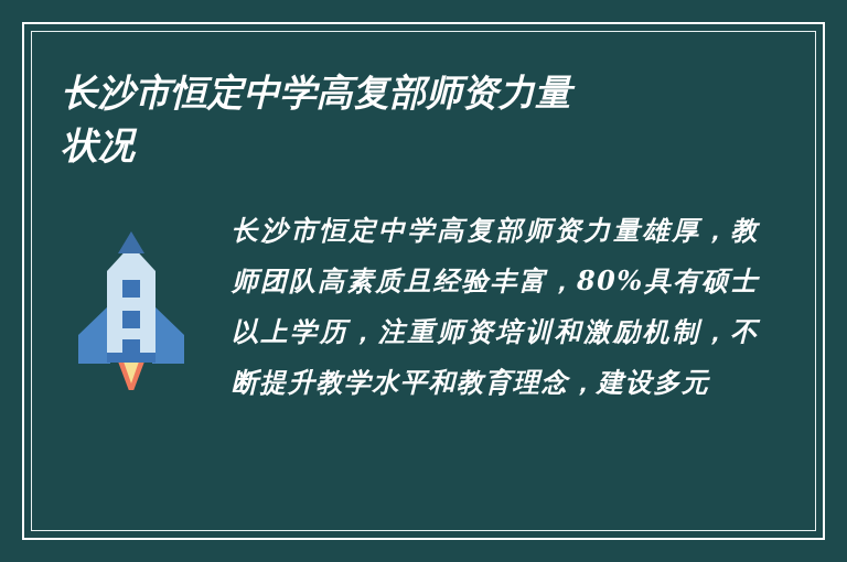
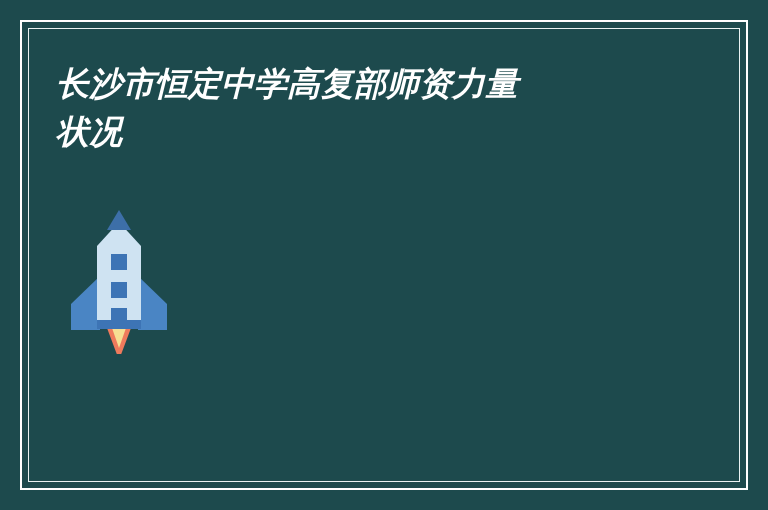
  长沙市恒定中学高复部师资力量
  状况
- 长沙市恒定中学高复部师资力量雄厚，教师团队高素质且经验丰富，80%具有硕士以上学历，注重师资培训和激励机制，不断提升教学水平和教育理念，建设多元
